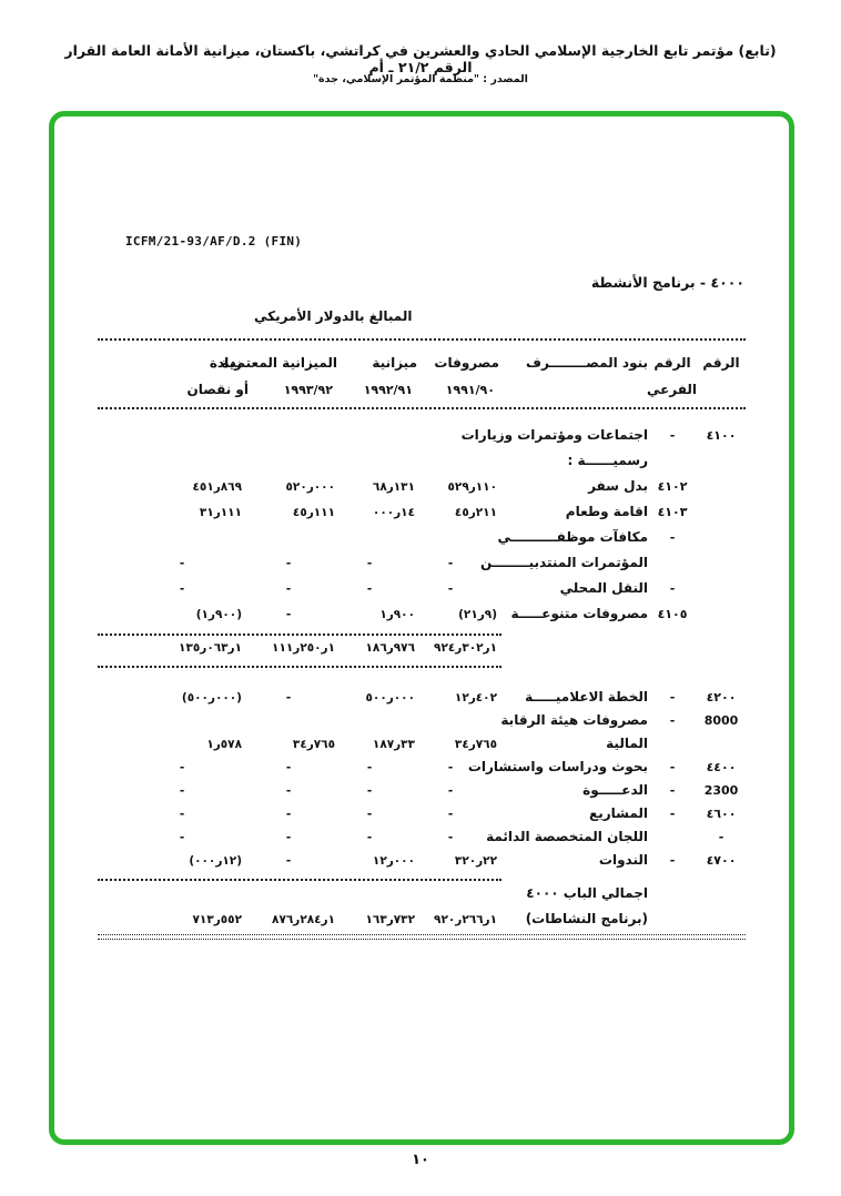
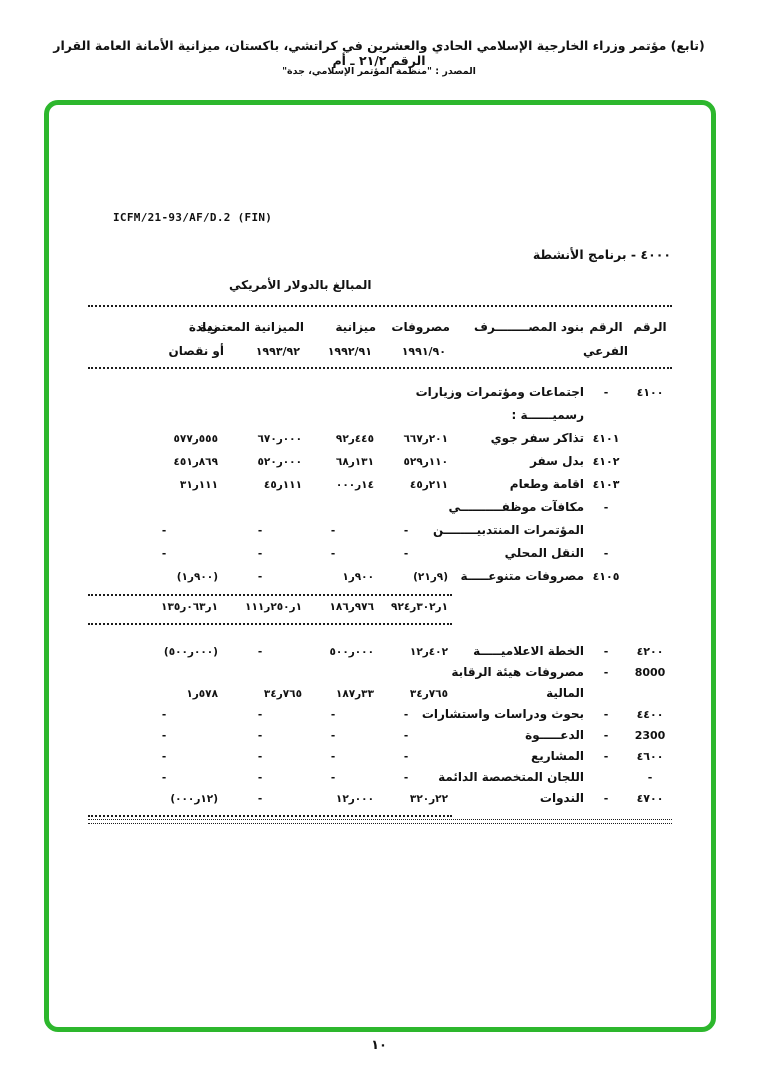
- (تابع) مؤتمر تابع الخارجية الإسلامي الحادي والعشرين في كراتشي، باكستان، ميزانية الأمانة العامة القرار الرقم ٢١/٢ ـ أم
+ (تابع) مؤتمر وزراء الخارجية الإسلامي الحادي والعشرين في كراتشي، باكستان، ميزانية الأمانة العامة القرار الرقم ٢١/٢ ـ أم
  المصدر : "منظمة المؤتمر الإسلامي، جدة"
  ICFM/21-93/AF/D.2 (FIN)
  ٤٠٠٠ - برنامج الأنشطة
  المبالغ بالدولار الأمريكي
  الرقم
  الرقم
  بنود المصــــــــرف
  مصروفات
  ميزانية
  الميزانية المعتمدة
  زيادة
  الفرعي
  ١٩٩١/٩٠
  ١٩٩٢/٩١
  ١٩٩٣/٩٢
  أو نقصان
  ٤١٠٠
  -
  اجتماعات ومؤتمرات وزيارات
  رسميــــــة :
+ ٤١٠١
+ تذاكر سفر جوي
+ ٦٦٧ر٢٠١
+ ٩٢ر٤٤٥
+ ٦٧٠ر٠٠٠
+ ٥٧٧ر٥٥٥
  ٤١٠٢
  بدل سفر
  ٥٢٩ر١١٠
  ٦٨ر١٣١
  ٥٢٠ر٠٠٠
  ٤٥١ر٨٦٩
  ٤١٠٣
  اقامة وطعام
  ٤٥ر٢١١
  ٠٠٠ر١٤
  ٤٥ر١١١
  ٣١ر١١١
  -
  مكافآت موظفــــــــــي
  المؤتمرات المنتدبيــــــــن
  -
  -
  -
  -
  -
  النقل المحلي
  -
  -
  -
  -
  ٤١٠٥
  مصروفات متنوعـــــة
  (٢١ر٩)
  ١ر٩٠٠
  -
  (١ر٩٠٠)
  ٩٢٤ر٣٠٢ر١
  ١٨٦ر٩٧٦
  ١١١ر٢٥٠ر١
  ١٣٥ر٠٦٣ر١
  ٤٢٠٠
  -
  الخطة الاعلاميـــــة
  ١٢ر٤٠٢
  ٥٠٠ر٠٠٠
  -
  (٥٠٠ر٠٠٠)
  8000
  -
  مصروفات هيئة الرقابة
  المالية
  ٣٤ر٧٦٥
  ١٨٧ر٣٣
  ٣٤ر٧٦٥
  ١ر٥٧٨
  ٤٤٠٠
  -
  بحوث ودراسات واستشارات
  -
  -
  -
  -
  2300
  -
  الدعـــــوة
  -
  -
  -
  -
  ٤٦٠٠
  -
  المشاريع
  -
  -
  -
  -
  -
  اللجان المتخصصة الدائمة
  -
  -
  -
  -
  ٤٧٠٠
  -
  الندوات
  ٣٢٠ر٢٢
  ١٢ر٠٠٠
  -
  (٠٠٠ر١٢)
- اجمالي الباب ٤٠٠٠
- (برنامج النشاطات)
- ٩٢٠ر٢٦٦ر١
- ١٦٣ر٧٣٢
- ٨٧٦ر٢٨٤ر١
- ٧١٣ر٥٥٢
  ١٠
